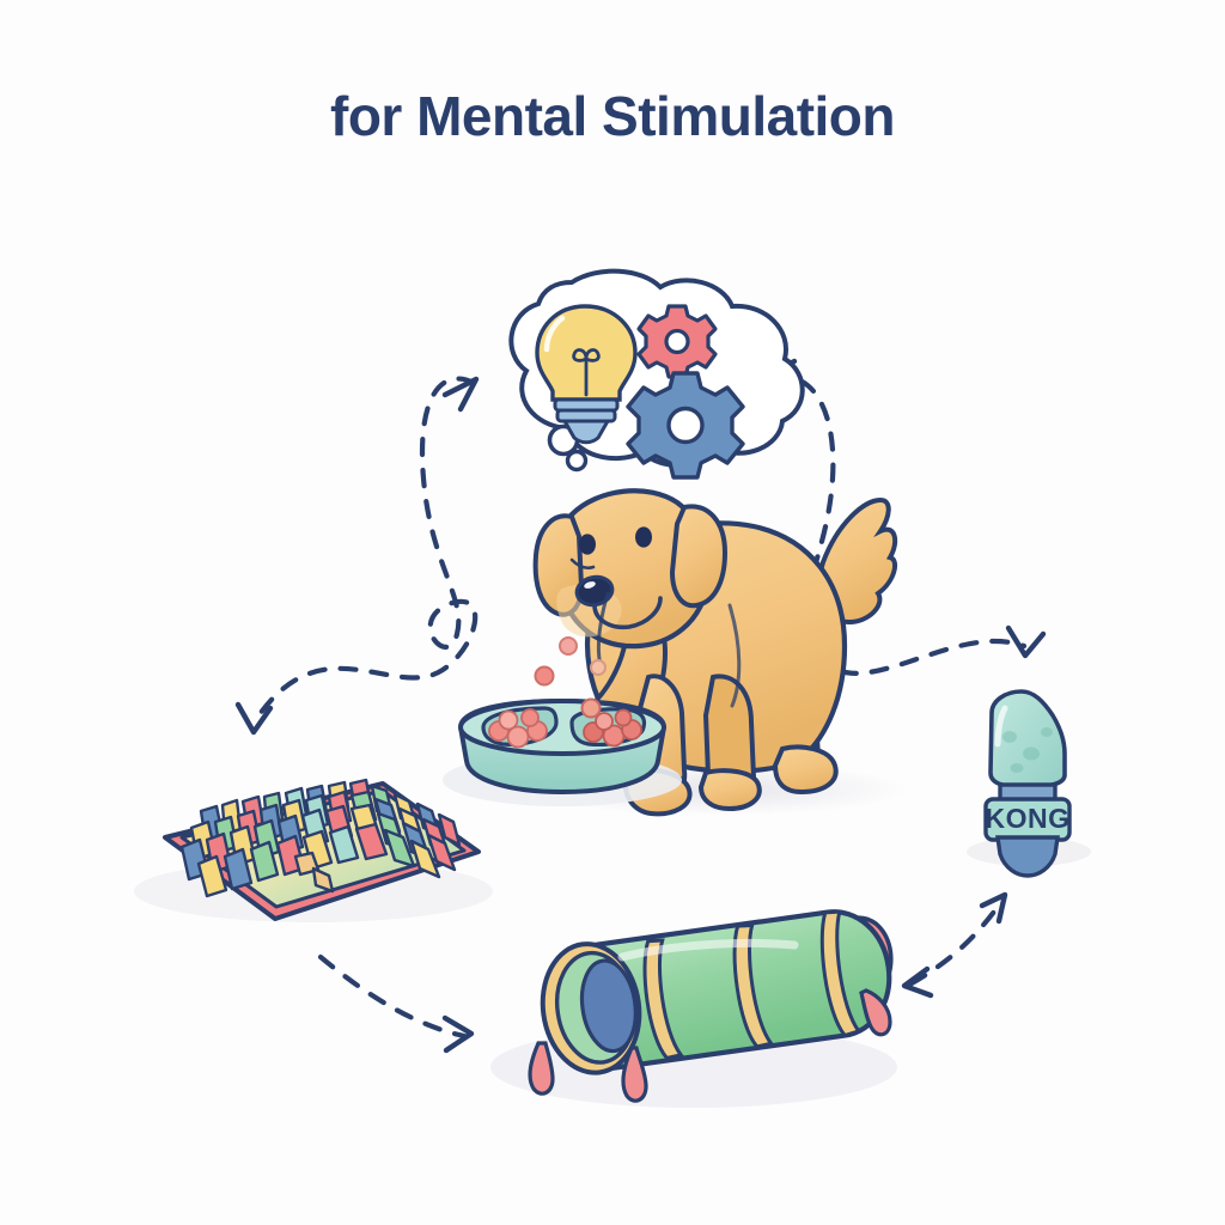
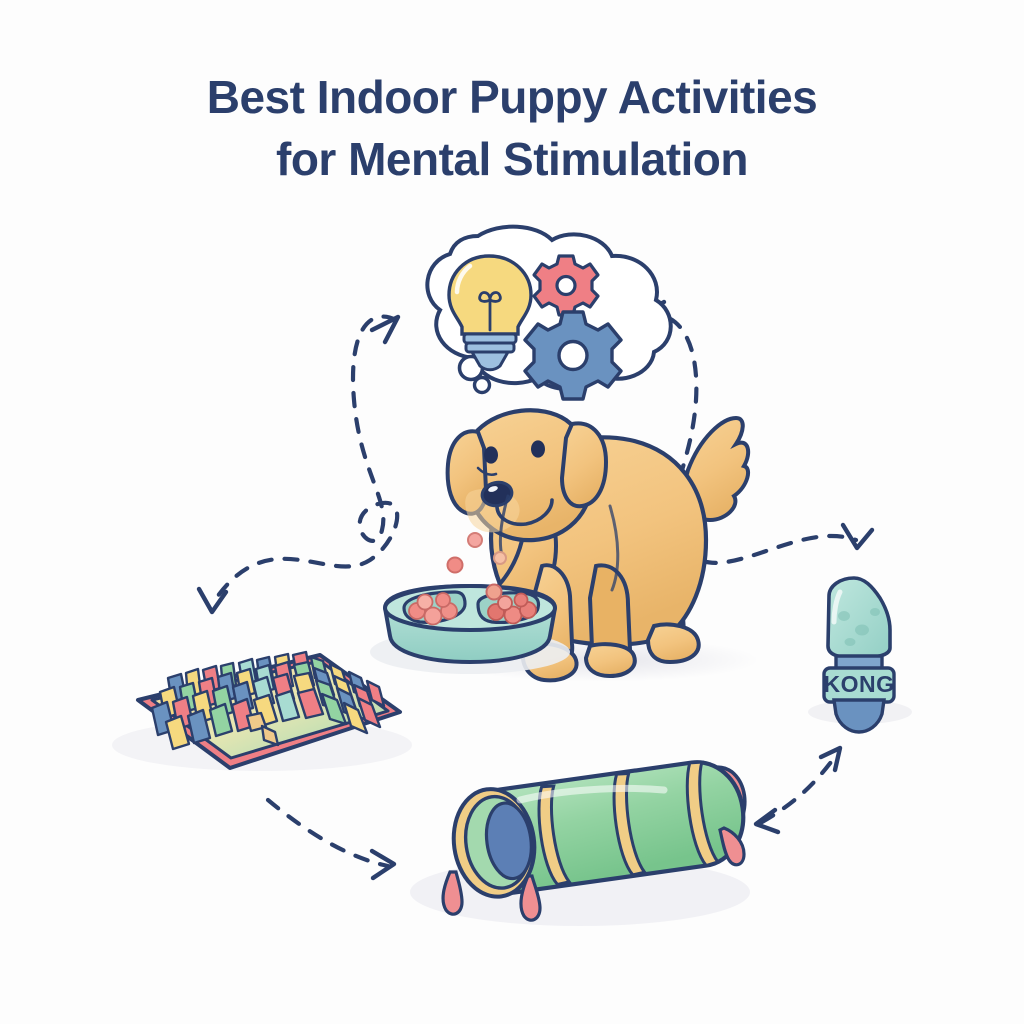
+ Best Indoor Puppy Activities
  for Mental Stimulation
  KONG
